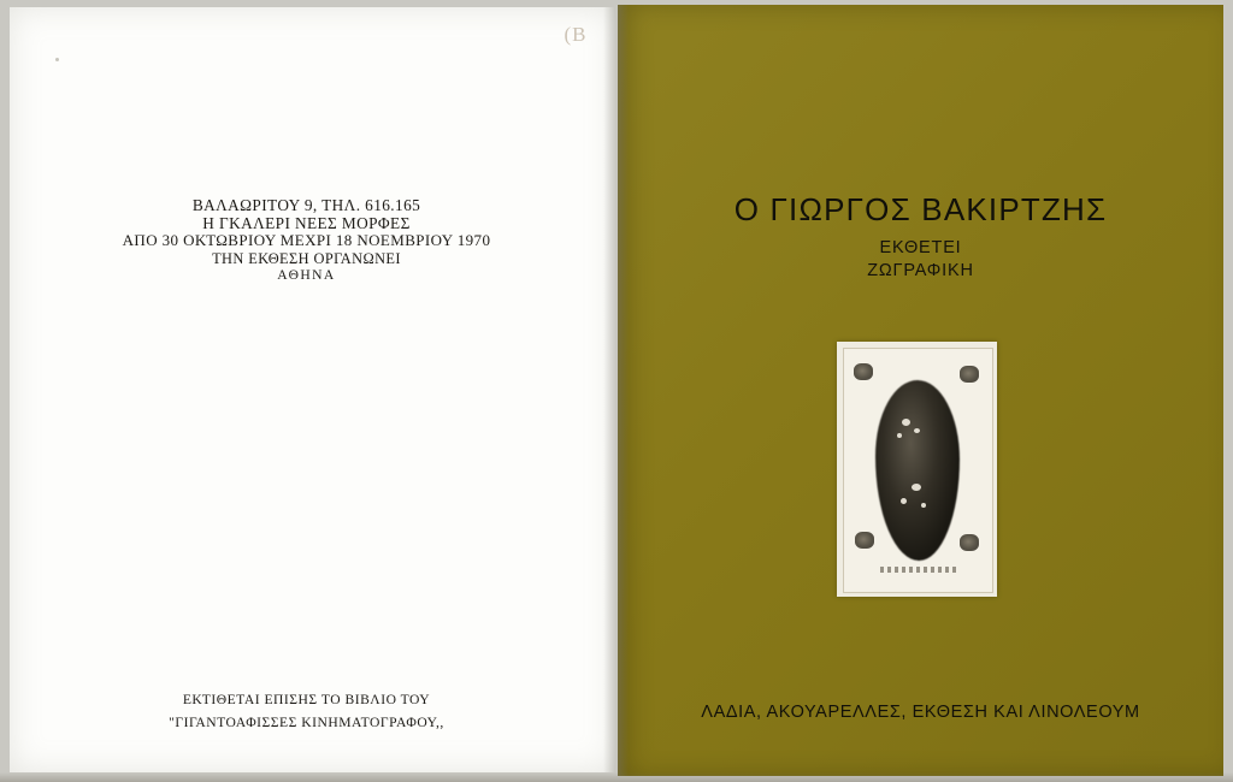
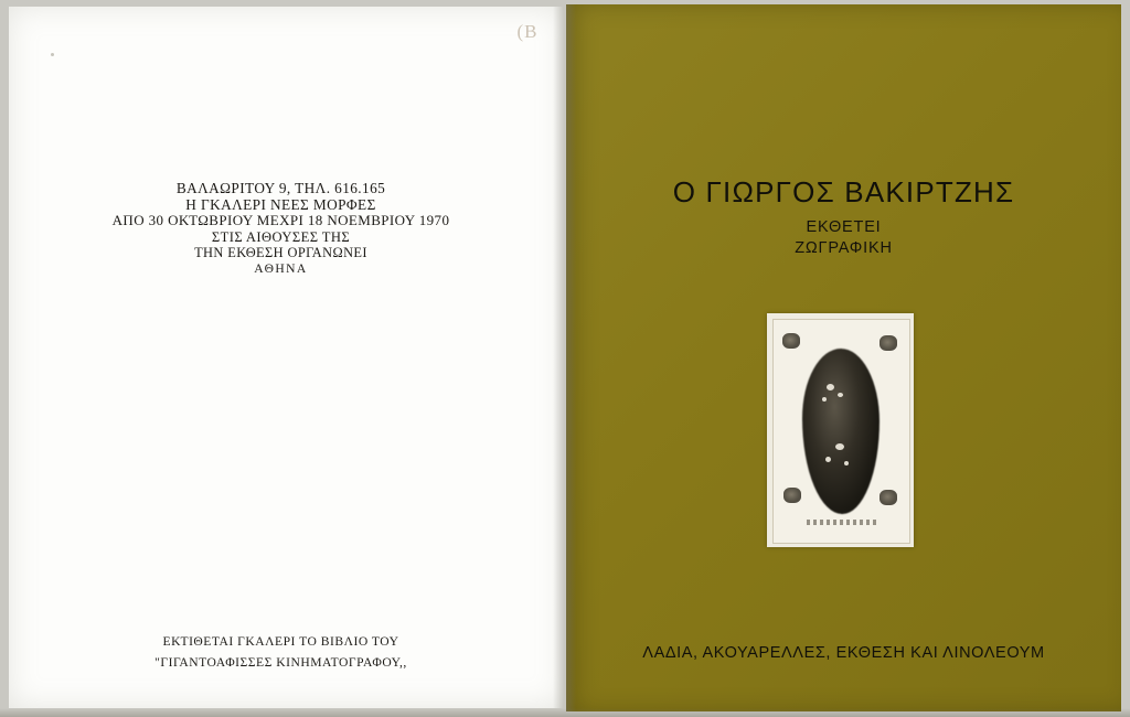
  (B
  ΒΑΛΑΩΡΙΤΟΥ 9, ΤΗΛ. 616.165
  Η ΓΚΑΛΕΡΙ ΝΕΕΣ ΜΟΡΦΕΣ
  ΑΠΟ 30 ΟΚΤΩΒΡΙΟΥ ΜΕΧΡΙ 18 ΝΟΕΜΒΡΙΟΥ 1970
+ ΣΤΙΣ ΑΙΘΟΥΣΕΣ ΤΗΣ
  ΤΗΝ ΕΚΘΕΣΗ ΟΡΓΑΝΩΝΕΙ
  ΑΘΗΝΑ
- ΕΚΤΙΘΕΤΑΙ ΕΠΙΣΗΣ ΤΟ ΒΙΒΛΙΟ ΤΟΥ
+ ΕΚΤΙΘΕΤΑΙ ΓΚΑΛΕΡΙ ΤΟ ΒΙΒΛΙΟ ΤΟΥ
  "ΓΙΓΑΝΤΟΑΦΙΣΣΕΣ ΚΙΝΗΜΑΤΟΓΡΑΦΟΥ,,
  Ο ΓΙΩΡΓΟΣ ΒΑΚΙΡΤΖΗΣ
  ΕΚΘΕΤΕΙ
  ΖΩΓΡΑΦΙΚΗ
  ΛΑΔΙΑ, ΑΚΟΥΑΡΕΛΛΕΣ, ΕΚΘΕΣΗ ΚΑΙ ΛΙΝΟΛΕΟΥΜ
